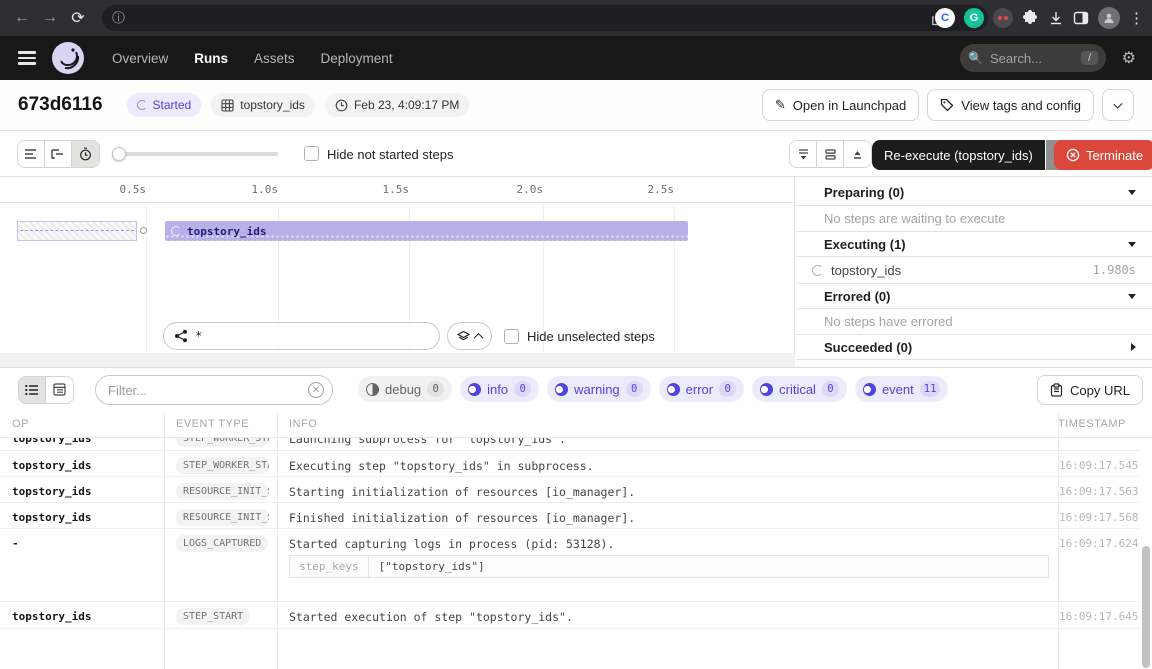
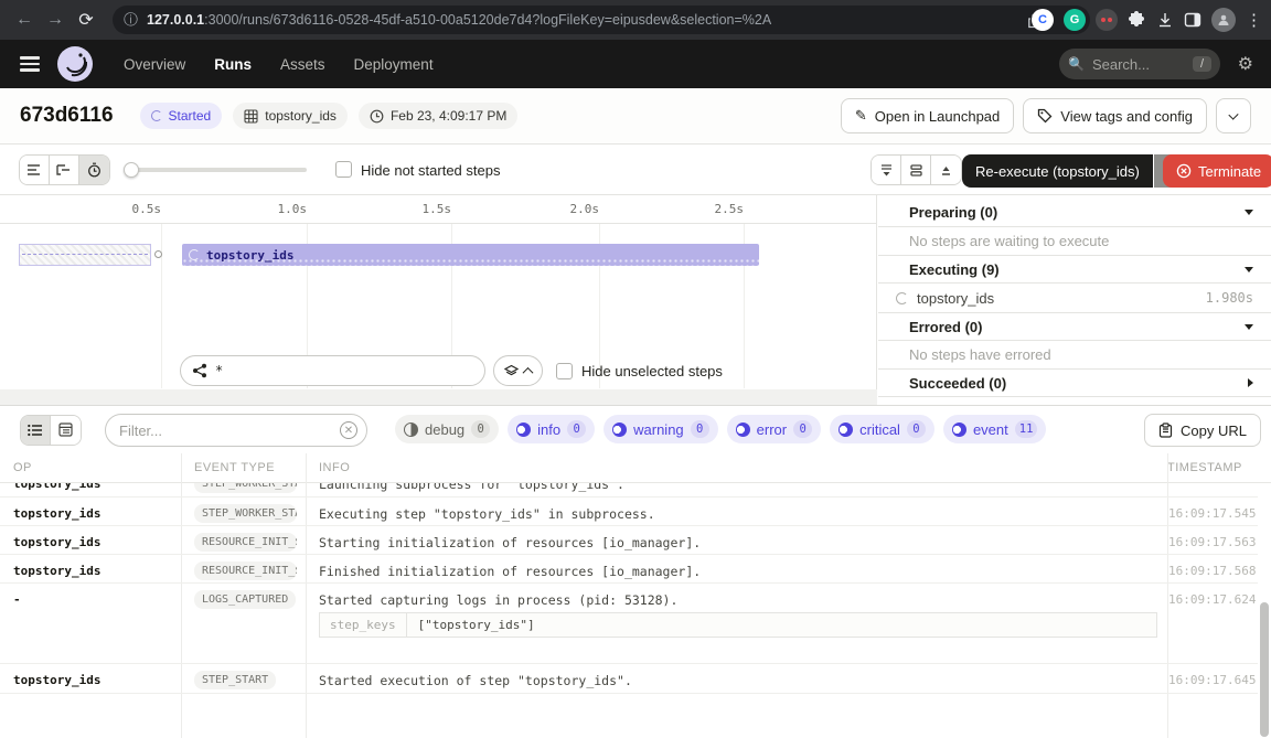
  ←
  →
  ⟳
  ⓘ
+ 127.0.0.1:3000/runs/673d6116-0528-45df-a510-00a5120de7d4?logFileKey=eipusdew&selection=%2A
  C
  G
  ⋮
  Overview
  Runs
  Assets
  Deployment
  🔍
  Search...
  /
  ⚙
  673d6116
  Started
  topstory_ids
  Feb 23, 4:09:17 PM
  ✎
  Open in Launchpad
  View tags and config
  Hide not started steps
  Re-execute (topstory_ids)
  Terminate
  0.5s
  1.0s
  1.5s
  2.0s
  2.5s
  topstory_ids
  *
  Hide unselected steps
  Preparing (0)
  No steps are waiting to execute
- Executing (1)
+ Executing (9)
  topstory_ids
  1.980s
  Errored (0)
  No steps have errored
  Succeeded (0)
  Filter...
  ✕
  debug
  0
  info
  0
  warning
  0
  error
  0
  critical
  0
  event
  11
  Copy URL
  OP
  EVENT TYPE
  INFO
  TIMESTAMP
  topstory_ids
  STEP_WORKER_ST
  Launching subprocess for "topstory_ids".
  topstory_ids
  STEP_WORKER_ST
  Executing step "topstory_ids" in subprocess.
  16:09:17.545
  topstory_ids
  RESOURCE_INIT_
  Starting initialization of resources [io_manager].
  16:09:17.563
  topstory_ids
  RESOURCE_INIT_
  Finished initialization of resources [io_manager].
  16:09:17.568
  -
  LOGS_CAPTURED
  Started capturing logs in process (pid: 53128).
  step_keys
  ["topstory_ids"]
  16:09:17.624
  topstory_ids
  STEP_START
  Started execution of step "topstory_ids".
  16:09:17.645
